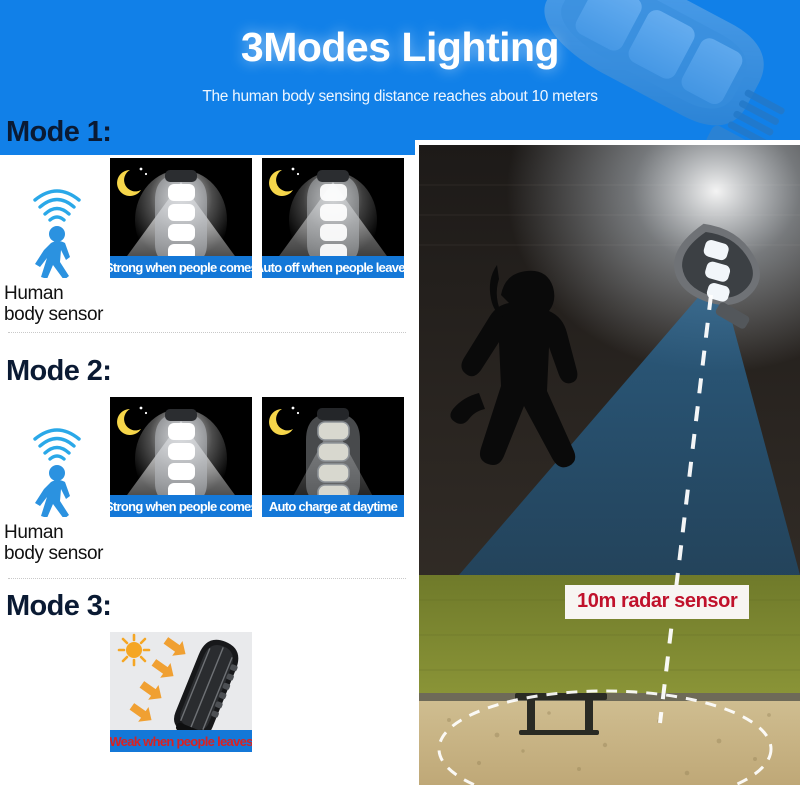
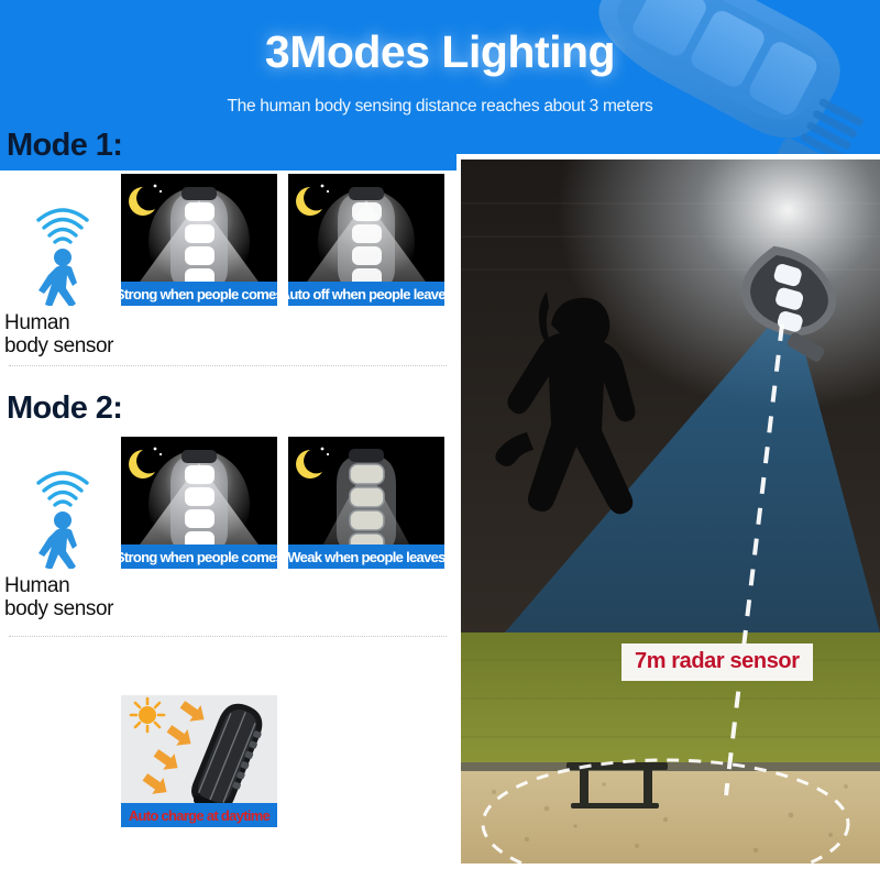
  3Modes Lighting
- The human body sensing distance reaches about 10 meters
+ The human body sensing distance reaches about 3 meters
  Mode 1:
  Human
  body sensor
  trong when people come
  uto off when people leave
  Mode 2:
  Human
  body sensor
  trong when people come
- Auto charge at daytime
+ Weak when people leaves
- Mode 3:
- Weak when people leaves
+ Auto charge at daytime
- 10m radar sensor
+ 7m radar sensor
